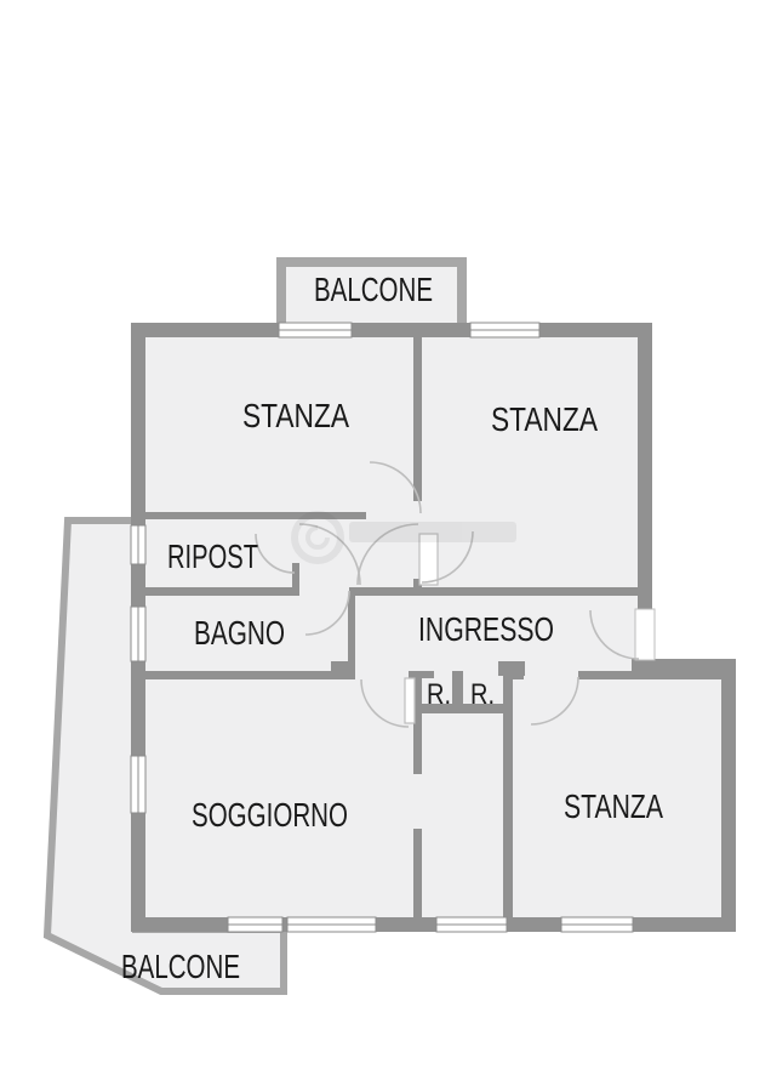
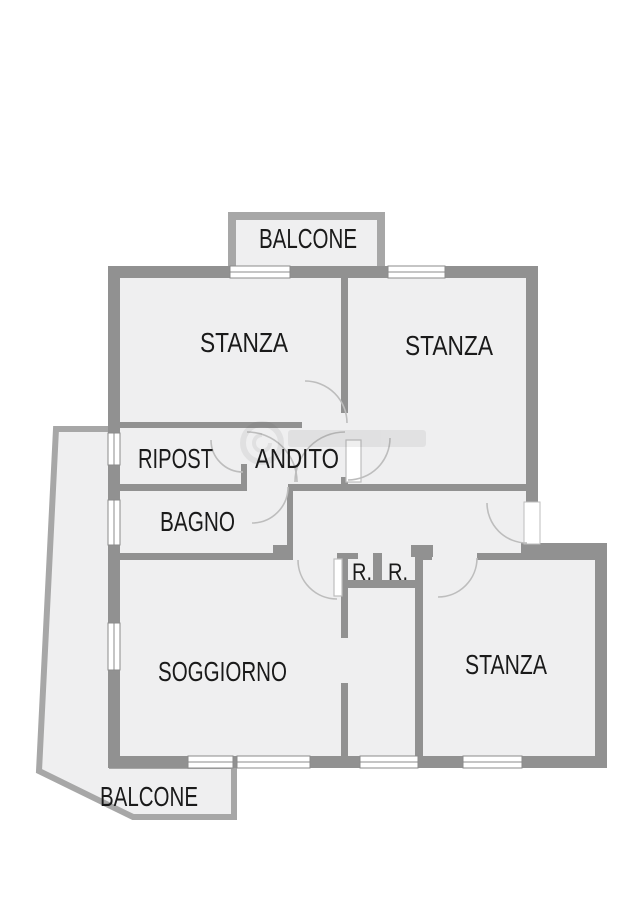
  BALCONE
  STANZA
  STANZA
  RIPOST
+ ANDITO
  BAGNO
- INGRESSO
  R.
  R.
  SOGGIORNO
  STANZA
  BALCONE
